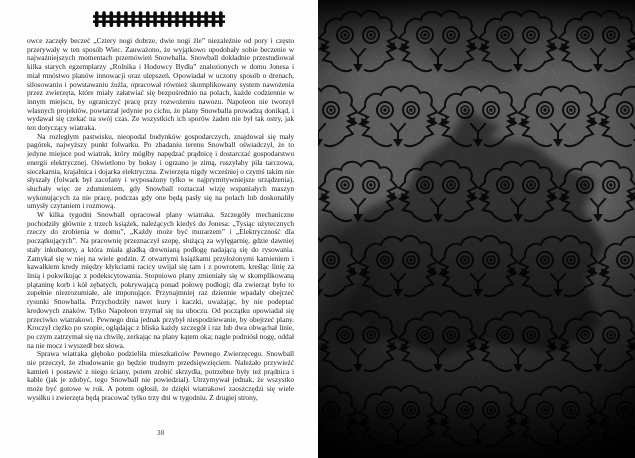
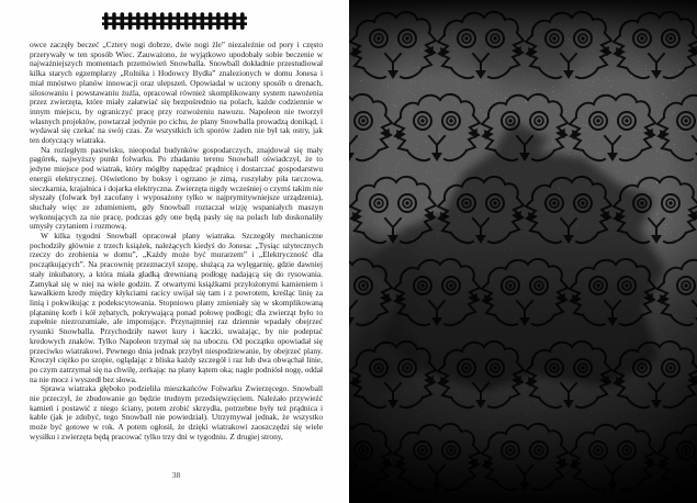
  owce zaczęły beczeć „Cztery nogi dobrze, dwie nogi źle” niezależnie od pory i często przerywały w ten sposób Wiec. Zauważono, że wyjątkowo upodobały sobie beczenie w najważniejszych momentach przemówień Snowballa. Snowball dokładnie przestudiował kilka starych egzemplarzy „Rolnika i Hodowcy Bydła” znalezionych w domu Jonesa i miał mnóstwo planów innowacji oraz ulepszeń. Opowiadał w uczony sposób o drenach, silosowaniu i powstawaniu żużla, opracował również skomplikowany system nawożenia przez zwierzęta, które miały załatwiać się bezpośrednio na polach, każde codziennie w innym miejscu, by ograniczyć pracę przy rozwożeniu nawozu. Napoleon nie tworzył własnych projektów, powtarzał jedynie po cichu, że plany Snowballa prowadzą donikąd, i wydawał się czekać na swój czas. Ze wszystkich ich sporów żaden nie był tak ostry, jak ten dotyczący wiatraka.
  Na rozległym pastwisku, nieopodal budynków gospodarczych, znajdował się mały pagórek, najwyższy punkt folwarku. Po zbadaniu terenu Snowball oświadczył, że to jedyne miejsce pod wiatrak, który mógłby napędzać prądnicę i dostarczać gospodarstwu energii elektrycznej. Oświetlono by boksy i ogrzano je zimą, ruszyłaby piła tarczowa, sieczkarnia, krajalnica i dojarka elektryczna. Zwierzęta nigdy wcześniej o czymś takim nie słyszały (folwark był zacofany i wyposażony tylko w najprymitywniejsze urządzenia), słuchały więc ze zdumieniem, gdy Snowball roztaczał wizję wspaniałych maszyn wykonujących za nie pracę, podczas gdy one będą pasły się na polach lub doskonaliły umysły czytaniem i rozmową.
  W kilka tygodni Snowball opracował plany wiatraka. Szczegóły mechaniczne pochodziły głównie z trzech książek, należących kiedyś do Jonesa: „Tysiąc użytecznych rzeczy do zrobienia w domu”, „Każdy może być murarzem” i „Elektryczność dla początkujących”. Na pracownię przeznaczył szopę, służącą za wylęgarnię, gdzie dawniej stały inkubatory, a która miała gładką drewnianą podłogę nadającą się do rysowania. Zamykał się w niej na wiele godzin. Z otwartymi książkami przyłożonymi kamieniem i kawałkiem kredy między kłykciami racicy uwijał się tam i z powrotem, kreśląc linię za linią i pokwikując z podekscytowania. Stopniowo plany zmieniały się w skomplikowaną plątaninę korb i kół zębatych, pokrywającą ponad połowę podłogi; dla zwierząt było to zupełnie niezrozumiałe, ale imponujące. Przynajmniej raz dziennie wpadały obejrzeć rysunki Snowballa. Przychodziły nawet kury i kaczki, uważając, by nie podeptać kredowych znaków. Tylko Napoleon trzymał się na uboczu. Od początku opowiadał się przeciwko wiatrakowi. Pewnego dnia jednak przybył niespodziewanie, by obejrzeć plany. Kroczył ciężko po szopie, oglądając z bliska każdy szczegół i raz lub dwa obwąchał linie, po czym zatrzymał się na chwilę, zerkając na plany kątem oka; nagle podniósł nogę, oddał na nie mocz i wyszedł bez słowa.
- Sprawa wiatraka głęboko podzieliła mieszkańców Pewnego Zwierzęcego. Snowball nie przeczył, że zbudowanie go będzie trudnym przedsięwzięciem. Należało przywieźć kamień i postawić z niego ściany, potem zrobić skrzydła, potrzebne były też prądnica i kable (jak je zdobyć, tego Snowball nie powiedział). Utrzymywał jednak, że wszystko może być gotowe w rok. A potem ogłosił, że dzięki wiatrakowi zaoszczędzi się wiele wysiłku i zwierzęta będą pracować tylko trzy dni w tygodniu. Z drugiej strony,
+ Sprawa wiatraka głęboko podzieliła mieszkańców Folwarku Zwierzęcego. Snowball nie przeczył, że zbudowanie go będzie trudnym przedsięwzięciem. Należało przywieźć kamień i postawić z niego ściany, potem zrobić skrzydła, potrzebne były też prądnica i kable (jak je zdobyć, tego Snowball nie powiedział). Utrzymywał jednak, że wszystko może być gotowe w rok. A potem ogłosił, że dzięki wiatrakowi zaoszczędzi się wiele wysiłku i zwierzęta będą pracować tylko trzy dni w tygodniu. Z drugiej strony,
  38
